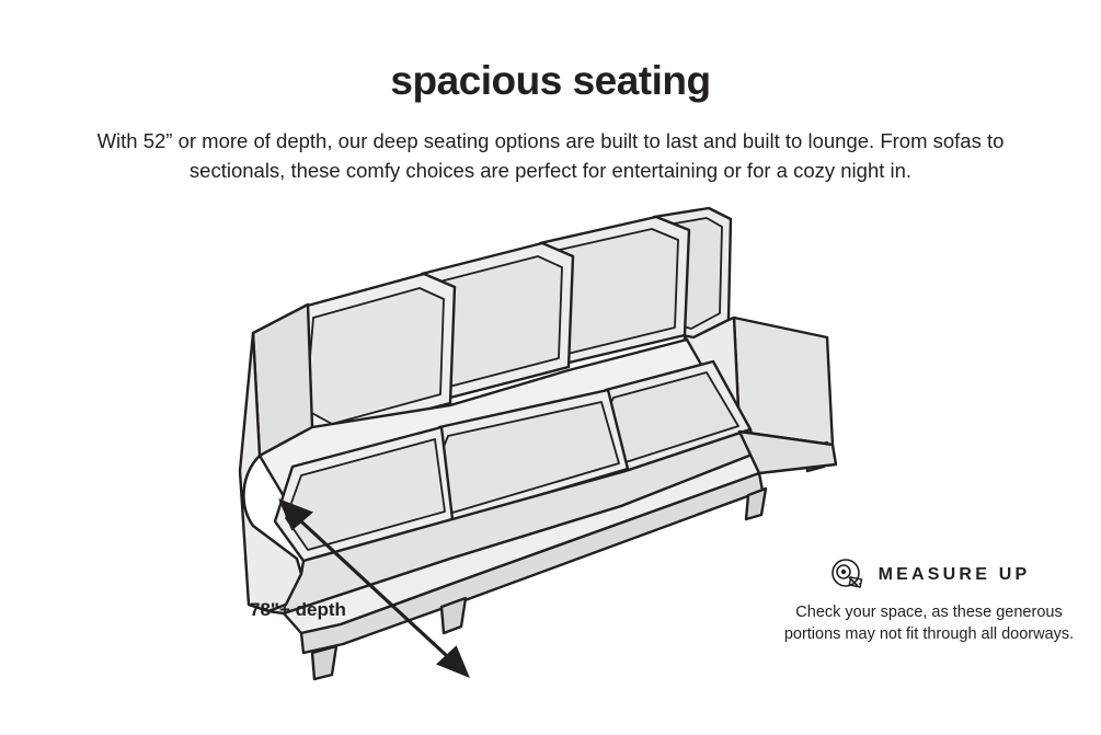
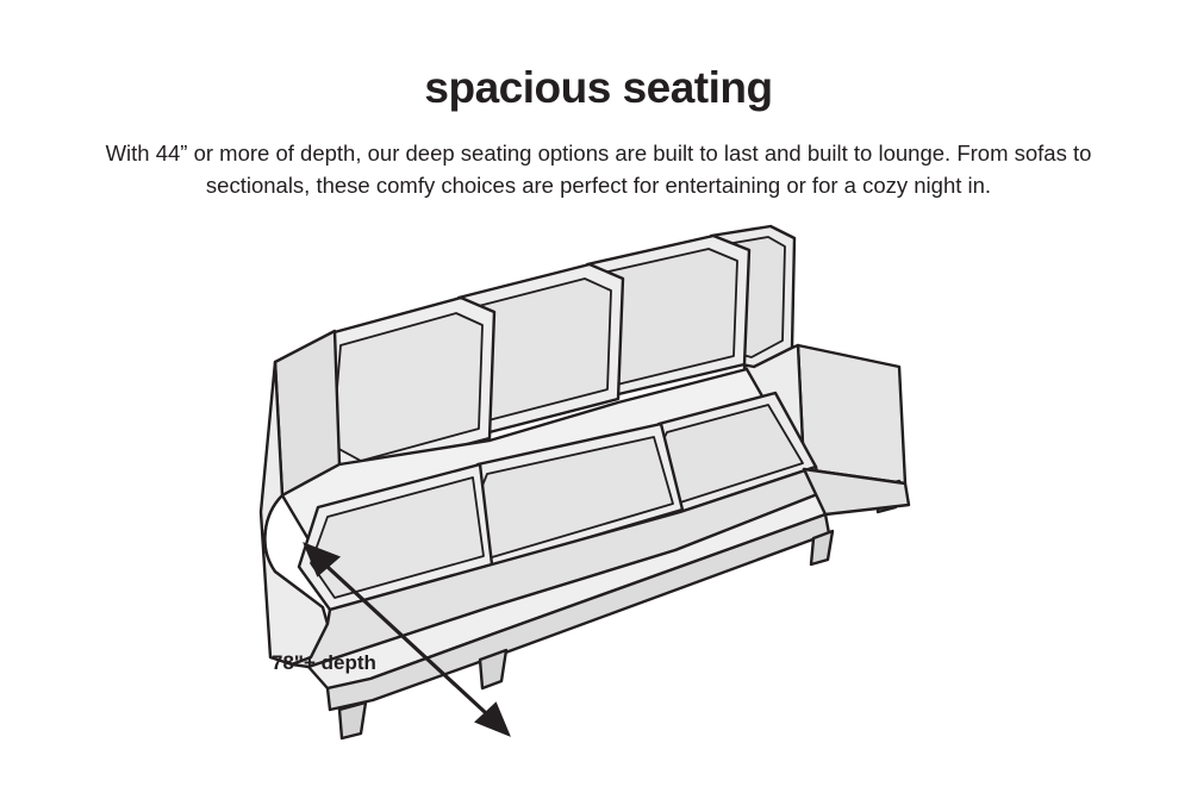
  spacious seating
- With 52” or more of depth, our deep seating options are built to last and built to lounge. From sofas to sectionals, these comfy choices are perfect for entertaining or for a cozy night in.
+ With 44” or more of depth, our deep seating options are built to last and built to lounge. From sofas to sectionals, these comfy choices are perfect for entertaining or for a cozy night in.
  78"+ depth
- MEASURE UP
- Check your space, as these generous portions may not fit through all doorways.
